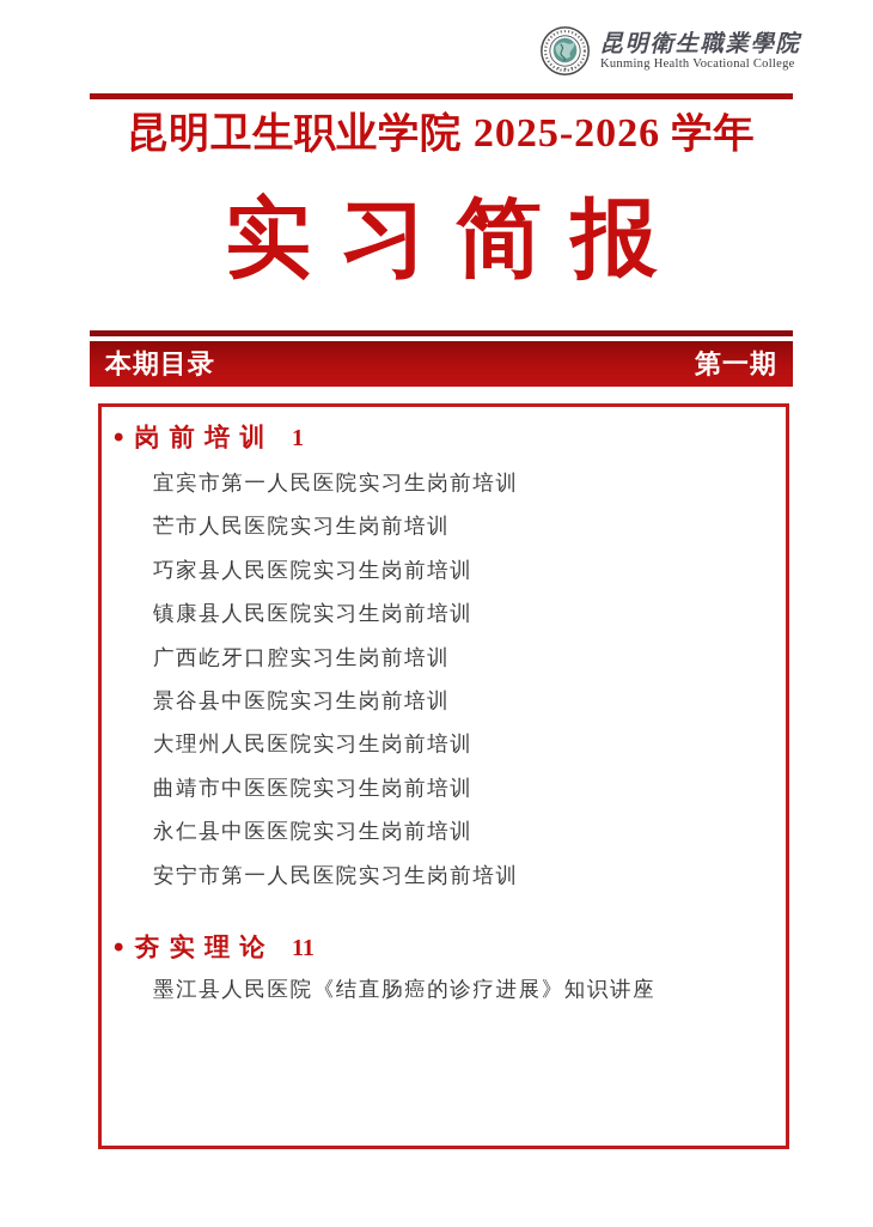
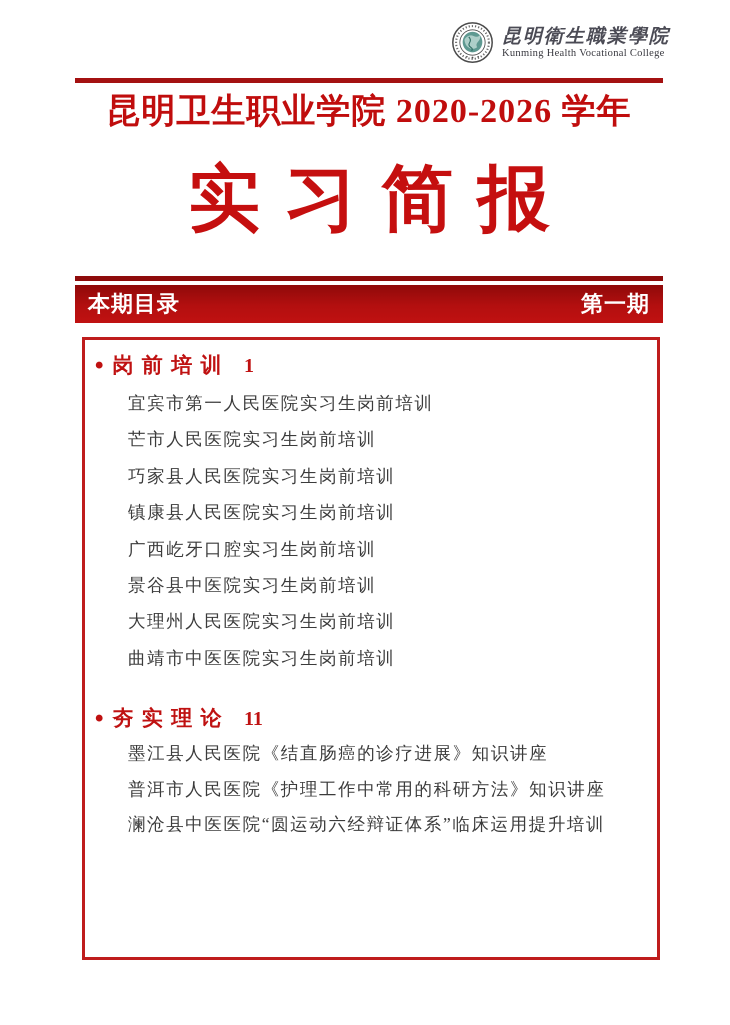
  昆明衛生職業學院
  Kunming Health Vocational College
- 昆明卫生职业学院 2025-2026 学年
+ 昆明卫生职业学院 2020-2026 学年
  实习简报
  本期目录
  第一期
  •
  岗前培训
  1
  宜宾市第一人民医院实习生岗前培训
  芒市人民医院实习生岗前培训
  巧家县人民医院实习生岗前培训
  镇康县人民医院实习生岗前培训
  广西屹牙口腔实习生岗前培训
  景谷县中医院实习生岗前培训
  大理州人民医院实习生岗前培训
  曲靖市中医医院实习生岗前培训
- 永仁县中医医院实习生岗前培训
- 安宁市第一人民医院实习生岗前培训
  •
  夯实理论
  11
  墨江县人民医院《结直肠癌的诊疗进展》知识讲座
+ 普洱市人民医院《护理工作中常用的科研方法》知识讲座
+ 澜沧县中医医院“圆运动六经辩证体系”临床运用提升培训
